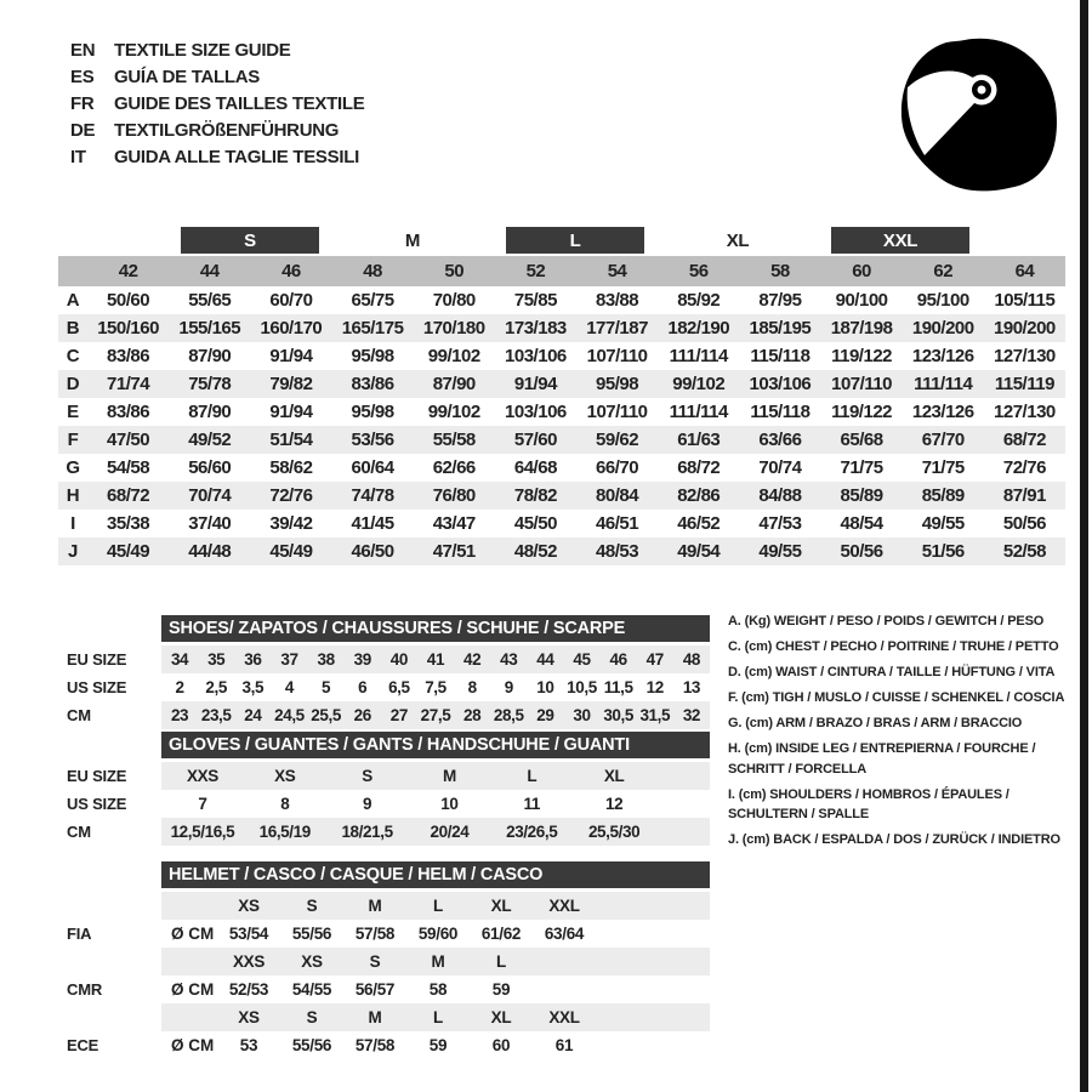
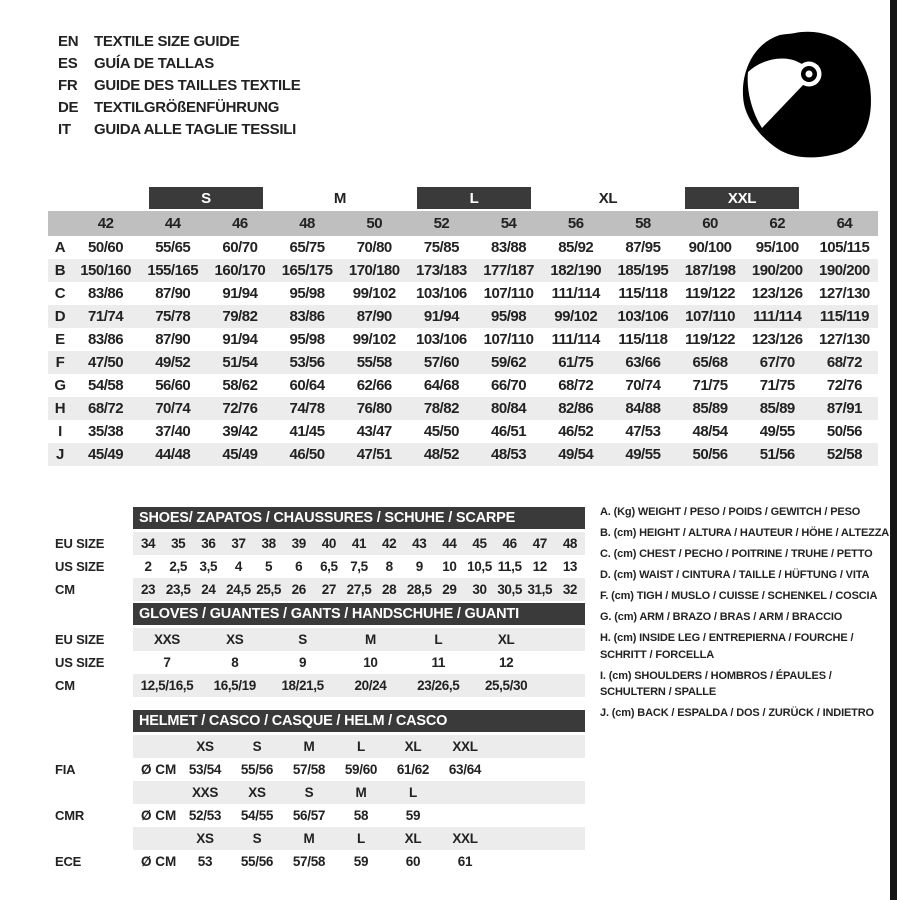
  EN
  TEXTILE SIZE GUIDE
  ES
  GUÍA DE TALLAS
  FR
  GUIDE DES TAILLES TEXTILE
  DE
  TEXTILGRÖßENFÜHRUNG
  IT
  GUIDA ALLE TAGLIE TESSILI
  S
  M
  L
  XL
  XXL
  42
  44
  46
  48
  50
  52
  54
  56
  58
  60
  62
  64
  A
  50/60
  55/65
  60/70
  65/75
  70/80
  75/85
  83/88
  85/92
  87/95
  90/100
  95/100
  105/115
  B
  150/160
  155/165
  160/170
  165/175
  170/180
  173/183
  177/187
  182/190
  185/195
  187/198
  190/200
  190/200
  C
  83/86
  87/90
  91/94
  95/98
  99/102
  103/106
  107/110
  111/114
  115/118
  119/122
  123/126
  127/130
  D
  71/74
  75/78
  79/82
  83/86
  87/90
  91/94
  95/98
  99/102
  103/106
  107/110
  111/114
  115/119
  E
  83/86
  87/90
  91/94
  95/98
  99/102
  103/106
  107/110
  111/114
  115/118
  119/122
  123/126
  127/130
  F
  47/50
  49/52
  51/54
  53/56
  55/58
  57/60
  59/62
- 61/63
+ 61/75
  63/66
  65/68
  67/70
  68/72
  G
  54/58
  56/60
  58/62
  60/64
  62/66
  64/68
  66/70
  68/72
  70/74
  71/75
  71/75
  72/76
  H
  68/72
  70/74
  72/76
  74/78
  76/80
  78/82
  80/84
  82/86
  84/88
  85/89
  85/89
  87/91
  I
  35/38
  37/40
  39/42
  41/45
  43/47
  45/50
  46/51
  46/52
  47/53
  48/54
  49/55
  50/56
  J
  45/49
  44/48
  45/49
  46/50
  47/51
  48/52
  48/53
  49/54
  49/55
  50/56
  51/56
  52/58
  SHOES/ ZAPATOS / CHAUSSURES / SCHUHE / SCARPE
  EU SIZE
  34
  35
  36
  37
  38
  39
  40
  41
  42
  43
  44
  45
  46
  47
  48
  US SIZE
  2
  2,5
  3,5
  4
  5
  6
  6,5
  7,5
  8
  9
  10
  10,5
  11,5
  12
  13
  CM
  23
  23,5
  24
  24,5
  25,5
  26
  27
  27,5
  28
  28,5
  29
  30
  30,5
  31,5
  32
  GLOVES / GUANTES / GANTS / HANDSCHUHE / GUANTI
  EU SIZE
  XXS
  XS
  S
  M
  L
  XL
  US SIZE
  7
  8
  9
  10
  11
  12
  CM
  12,5/16,5
  16,5/19
  18/21,5
  20/24
  23/26,5
  25,5/30
  HELMET / CASCO / CASQUE / HELM / CASCO
  XS
  S
  M
  L
  XL
  XXL
  FIA
  Ø CM
  53/54
  55/56
  57/58
  59/60
  61/62
  63/64
  XXS
  XS
  S
  M
  L
  CMR
  Ø CM
  52/53
  54/55
  56/57
  58
  59
  XS
  S
  M
  L
  XL
  XXL
  ECE
  Ø CM
  53
  55/56
  57/58
  59
  60
  61
  A. (Kg) WEIGHT / PESO / POIDS / GEWITCH / PESO
+ B. (cm) HEIGHT / ALTURA / HAUTEUR / HÖHE / ALTEZZA
  C. (cm) CHEST / PECHO / POITRINE / TRUHE / PETTO
  D. (cm) WAIST / CINTURA / TAILLE / HÜFTUNG / VITA
  F. (cm) TIGH / MUSLO / CUISSE / SCHENKEL / COSCIA
  G. (cm) ARM / BRAZO / BRAS / ARM / BRACCIO
  H. (cm) INSIDE LEG / ENTREPIERNA / FOURCHE / SCHRITT / FORCELLA
  I. (cm) SHOULDERS / HOMBROS / ÉPAULES / SCHULTERN / SPALLE
  J. (cm) BACK / ESPALDA / DOS / ZURÜCK / INDIETRO
